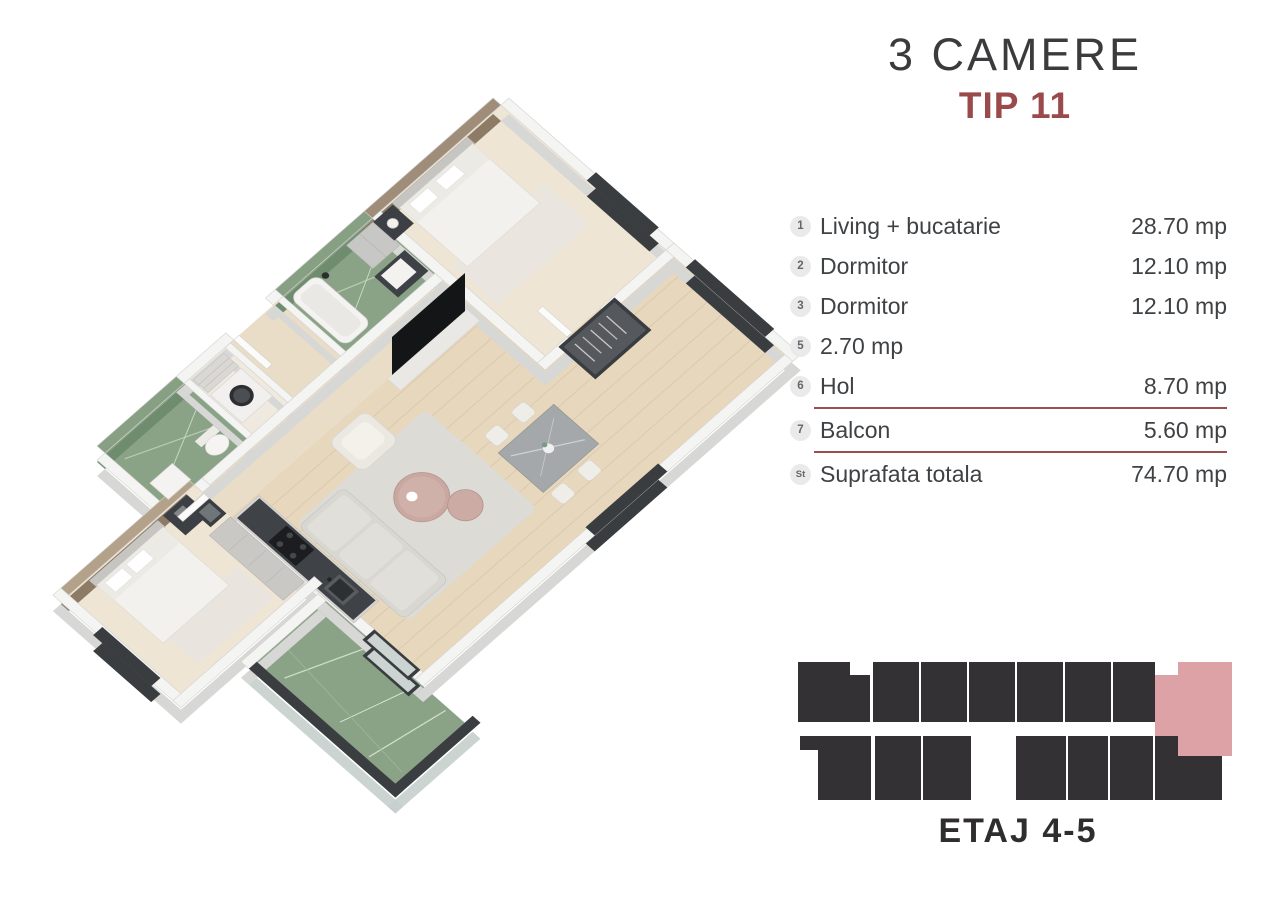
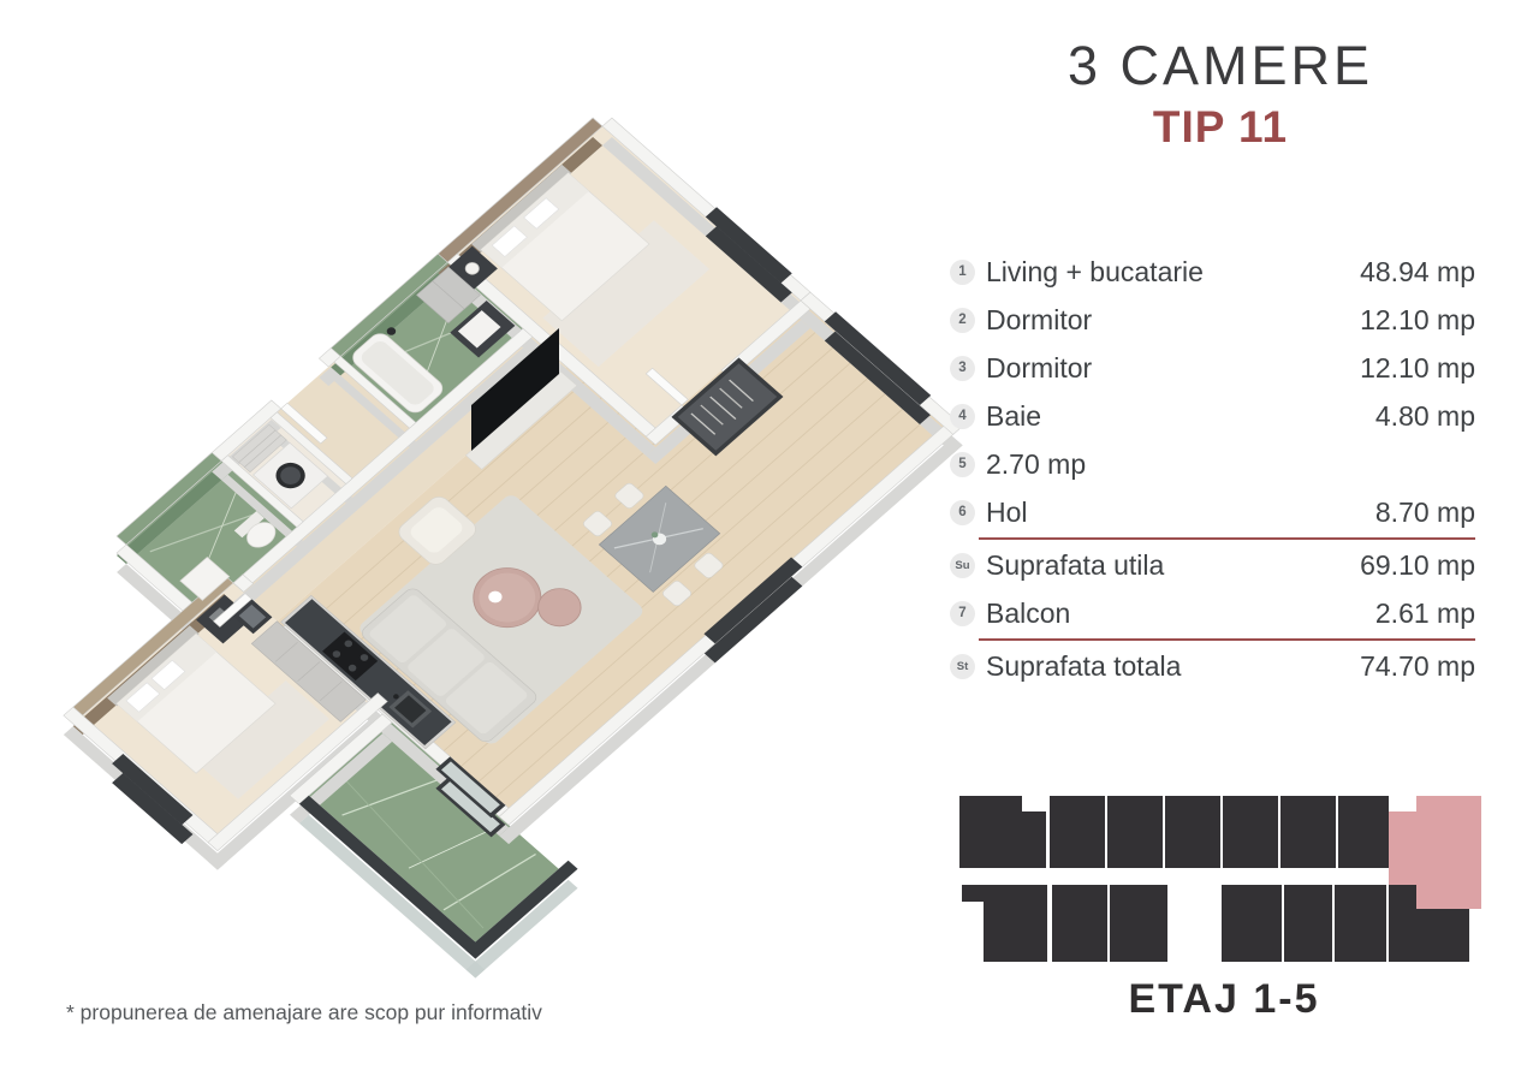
  3 CAMERE
  TIP 11
  1
  Living + bucatarie
- 28.70 mp
+ 48.94 mp
  2
  Dormitor
  12.10 mp
  3
  Dormitor
  12.10 mp
+ 4
+ Baie
+ 4.80 mp
  5
  2.70 mp
  6
  Hol
  8.70 mp
+ Su
+ Suprafata utila
+ 69.10 mp
  7
  Balcon
- 5.60 mp
+ 2.61 mp
  St
  Suprafata totala
  74.70 mp
- ETAJ 4-5
+ ETAJ 1-5
+ * propunerea de amenajare are scop pur informativ
